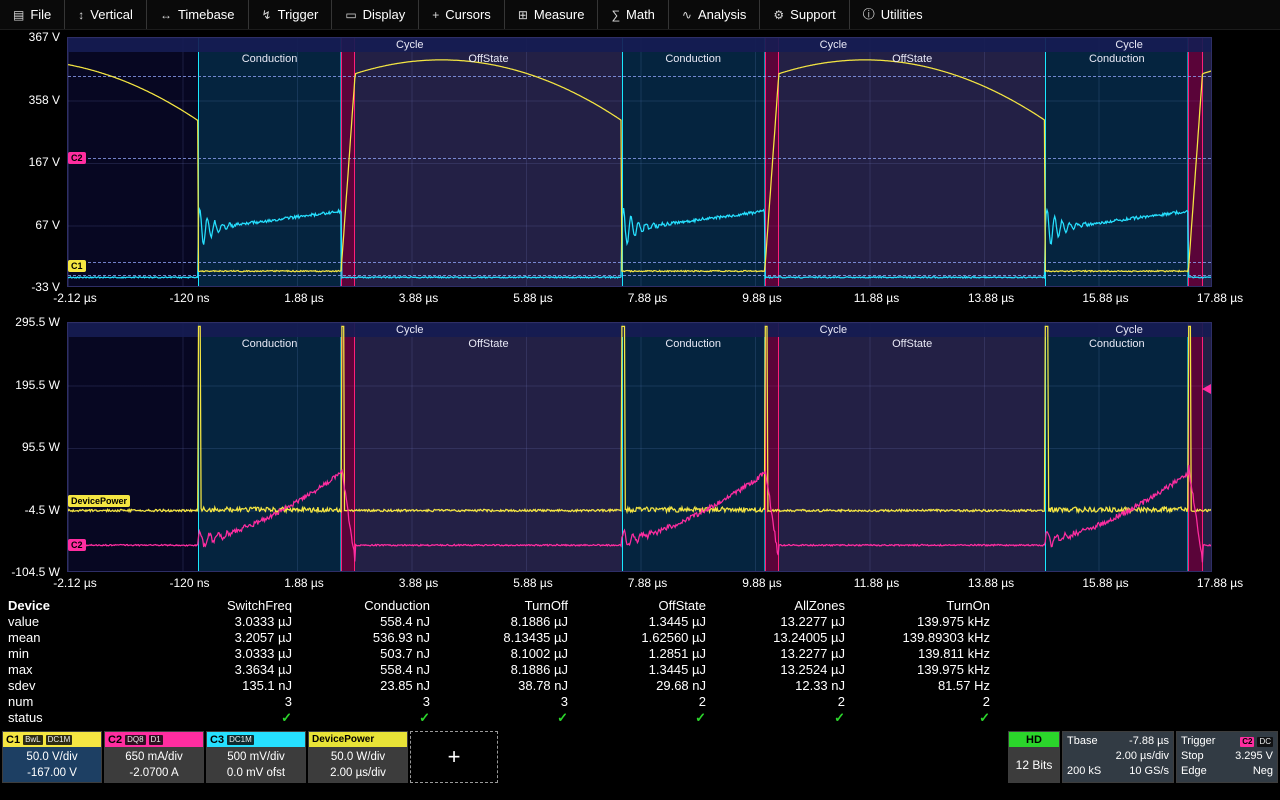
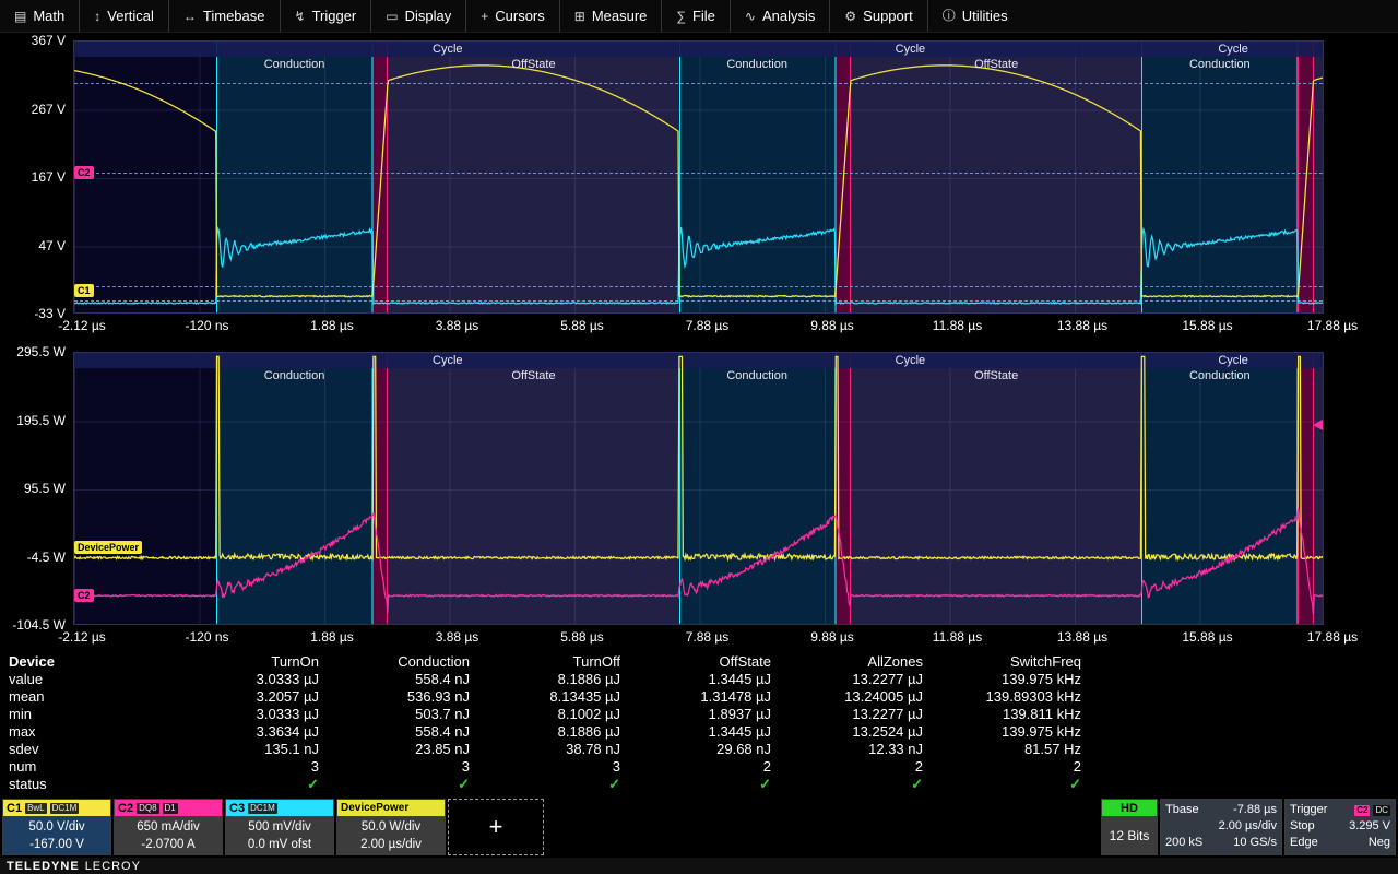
  ▤
- File
+ Math
  ↕
  Vertical
  ↔
  Timebase
  ↯
  Trigger
  ▭
  Display
  +
  Cursors
  ⊞
  Measure
  ∑
- Math
+ File
  ∿
  Analysis
  ⚙
  Support
  ⓘ
  Utilities
  Cycle
  Conduction
  OffState
  Cycle
  Conduction
  OffState
  Cycle
  Conduction
  C2
  C1
  367 V
- 358 V
+ 267 V
  167 V
- 67 V
+ 47 V
  -33 V
  -2.12 µs
  -120 ns
  1.88 µs
  3.88 µs
  5.88 µs
  7.88 µs
  9.88 µs
  11.88 µs
  13.88 µs
  15.88 µs
  17.88 µs
  Cycle
  Conduction
  OffState
  Cycle
  Conduction
  OffState
  Cycle
  Conduction
  DevicePower
  C2
  295.5 W
  195.5 W
  95.5 W
  -4.5 W
  -104.5 W
  -2.12 µs
  -120 ns
  1.88 µs
  3.88 µs
  5.88 µs
  7.88 µs
  9.88 µs
  11.88 µs
  13.88 µs
  15.88 µs
  17.88 µs
  Device
- SwitchFreq
+ TurnOn
  Conduction
  TurnOff
  OffState
  AllZones
- TurnOn
+ SwitchFreq
  value
  3.0333 µJ
  558.4 nJ
  8.1886 µJ
  1.3445 µJ
  13.2277 µJ
  139.975 kHz
  mean
  3.2057 µJ
  536.93 nJ
  8.13435 µJ
- 1.62560 µJ
+ 1.31478 µJ
  13.24005 µJ
  139.89303 kHz
  min
  3.0333 µJ
  503.7 nJ
  8.1002 µJ
- 1.2851 µJ
+ 1.8937 µJ
  13.2277 µJ
  139.811 kHz
  max
  3.3634 µJ
  558.4 nJ
  8.1886 µJ
  1.3445 µJ
  13.2524 µJ
  139.975 kHz
  sdev
  135.1 nJ
  23.85 nJ
  38.78 nJ
  29.68 nJ
  12.33 nJ
  81.57 Hz
  num
  3
  3
  3
  2
  2
  2
  status
  ✓
  ✓
  ✓
  ✓
  ✓
  ✓
  C1
  BwL
  DC1M
  50.0 V/div
  -167.00 V
  C2
  DQ8
  D1
  650 mA/div
  -2.0700 A
  C3
  DC1M
  500 mV/div
  0.0 mV ofst
  DevicePower
  50.0 W/div
  2.00 µs/div
  +
  HD
  12 Bits
  Tbase
  -7.88 µs
  2.00 µs/div
  200 kS
  10 GS/s
  Trigger
  C2
  DC
  Stop
  3.295 V
  Edge
  Neg
+ TELEDYNE
+ LECROY
